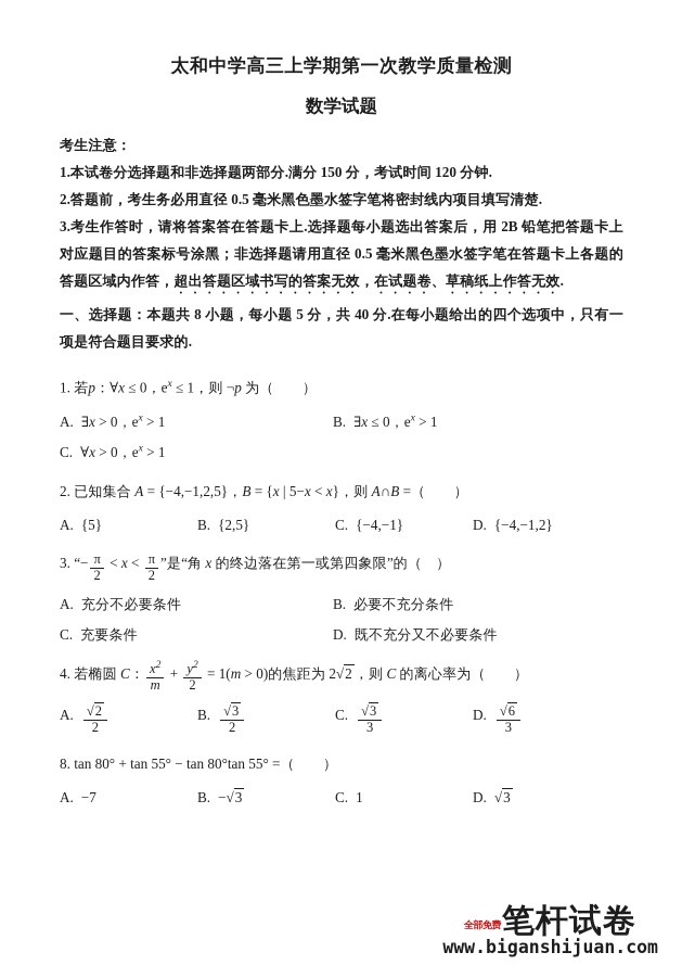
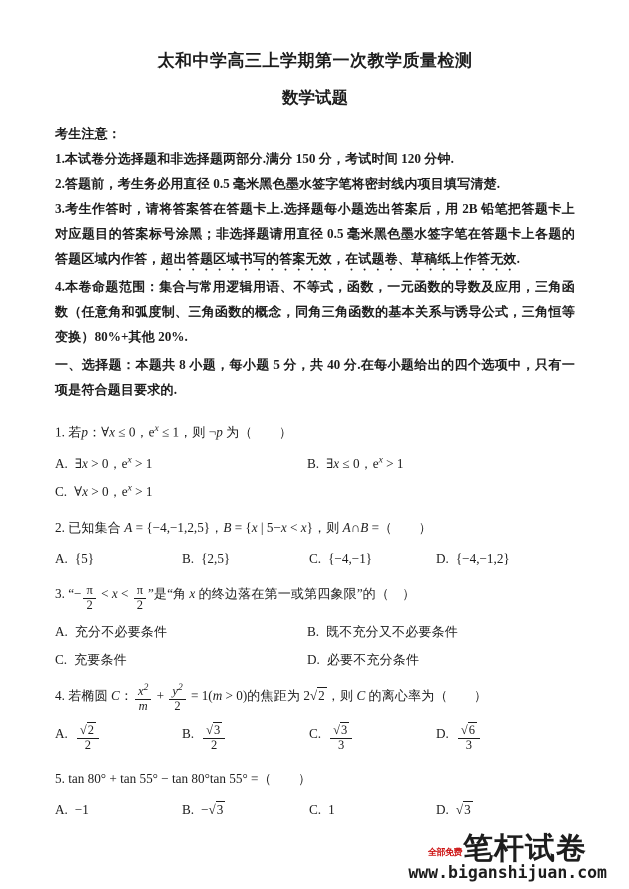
  太和中学高三上学期第一次教学质量检测
  数学试题
  考生注意：
  1.本试卷分选择题和非选择题两部分.满分 150 分，考试时间 120 分钟.
  2.答题前，考生务必用直径 0.5 毫米黑色墨水签字笔将密封线内项目填写清楚.
  3.考生作答时，请将答案答在答题卡上.选择题每小题选出答案后，用 2B 铅笔把答题卡上对应题目的答案标号涂黑；非选择题请用直径 0.5 毫米黑色墨水签字笔在答题卡上各题的答题区域内作答，超出答题区域书写的答案无效，在试题卷、草稿纸上作答无效.
+ 4.本卷命题范围：集合与常用逻辑用语、不等式，函数，一元函数的导数及应用，三角函数（任意角和弧度制、三角函数的概念，同角三角函数的基本关系与诱导公式，三角恒等变换）80%+其他 20%.
  一、选择题：本题共 8 小题，每小题 5 分，共 40 分.在每小题给出的四个选项中，只有一项是符合题目要求的.
  1. 若p：∀x ≤ 0，ex ≤ 1，则 ¬p 为（ ）
  A. ∃x > 0，ex > 1
  B. ∃x ≤ 0，ex > 1
  C. ∀x > 0，ex > 1
  2. 已知集合 A = {−4,−1,2,5}，B = {x | 5−x < x}，则 A∩B =（ ）
  A. {5}
  B. {2,5}
  C. {−4,−1}
  D. {−4,−1,2}
  3. “−
  π
  2
  < x <
  π
  2
  ”是“角 x 的终边落在第一或第四象限”的（ ）
  A. 充分不必要条件
- B. 必要不充分条件
+ B. 既不充分又不必要条件
  C. 充要条件
- D. 既不充分又不必要条件
+ D. 必要不充分条件
  4. 若椭圆 C：
  x2
  m
  +
  y2
  2
  = 1(m > 0)的焦距为 2√2 ，则 C 的离心率为（ ）
  A.
  √2
  2
  B.
  √3
  2
  C.
  √3
  3
  D.
  √6
  3
- 8. tan 80° + tan 55° − tan 80°tan 55° =（ ）
+ 5. tan 80° + tan 55° − tan 80°tan 55° =（ ）
- A. −7
+ A. −1
  B. −√3
  C. 1
  D. √3
  全部免费
  笔杆试卷
  www.biganshijuan.com
